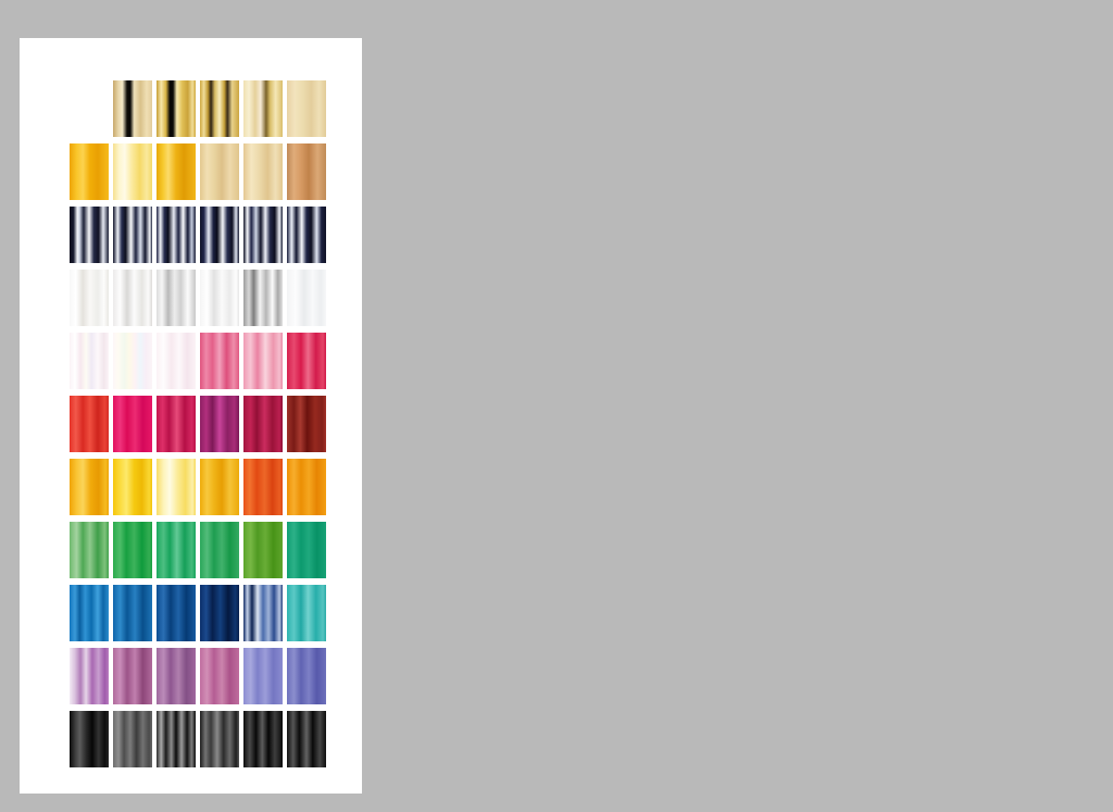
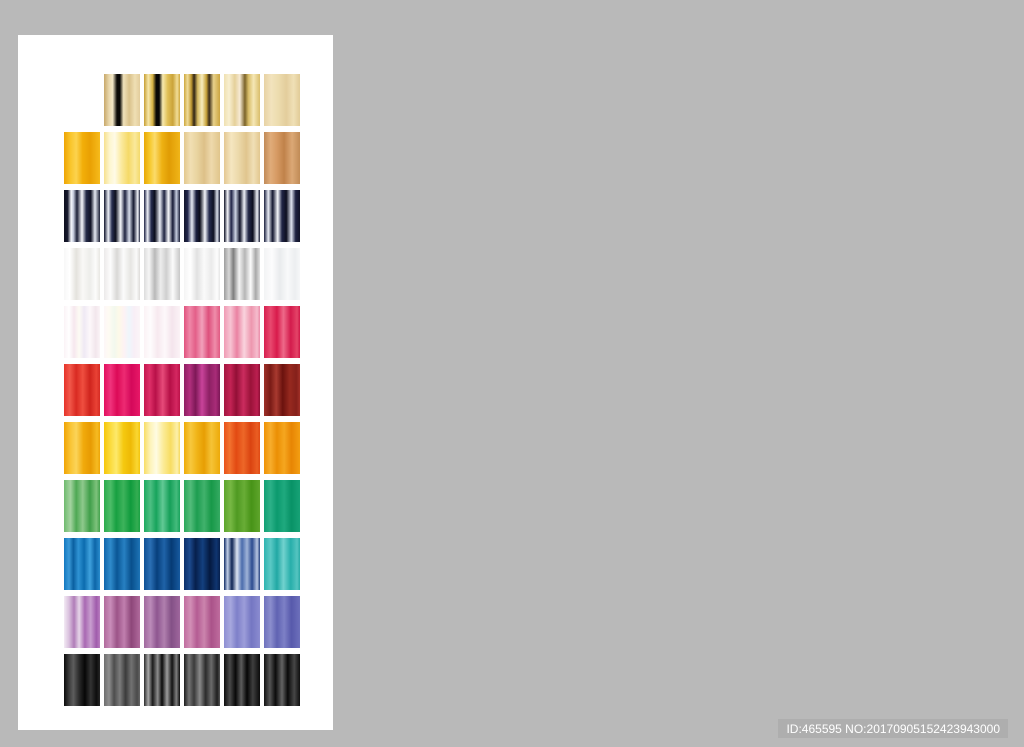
+ ID:465595 NO:20170905152423943000
